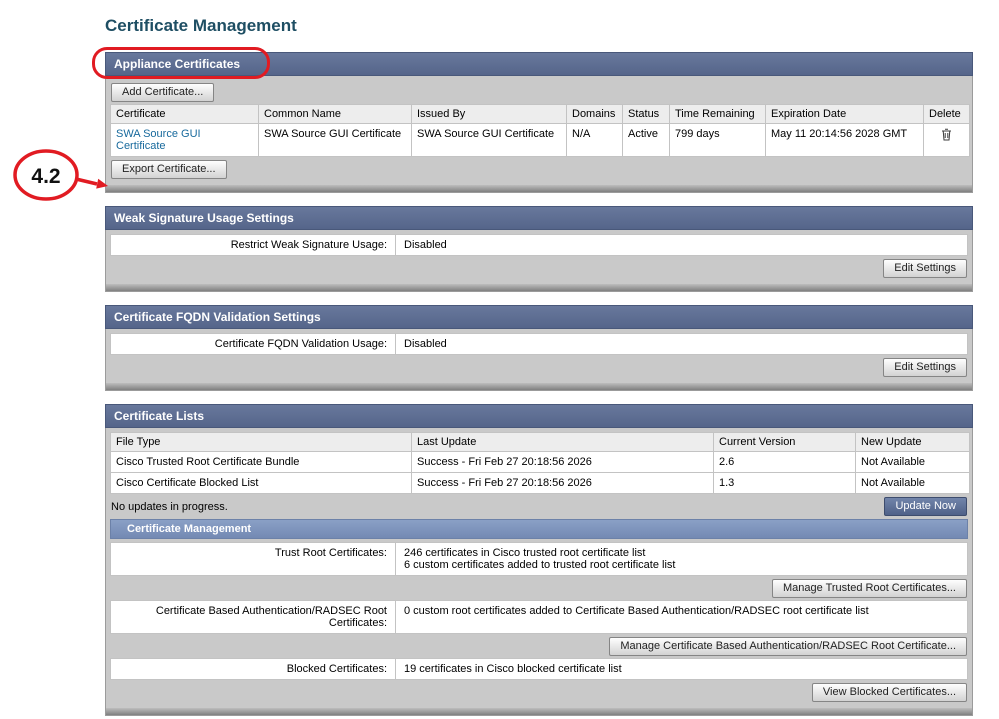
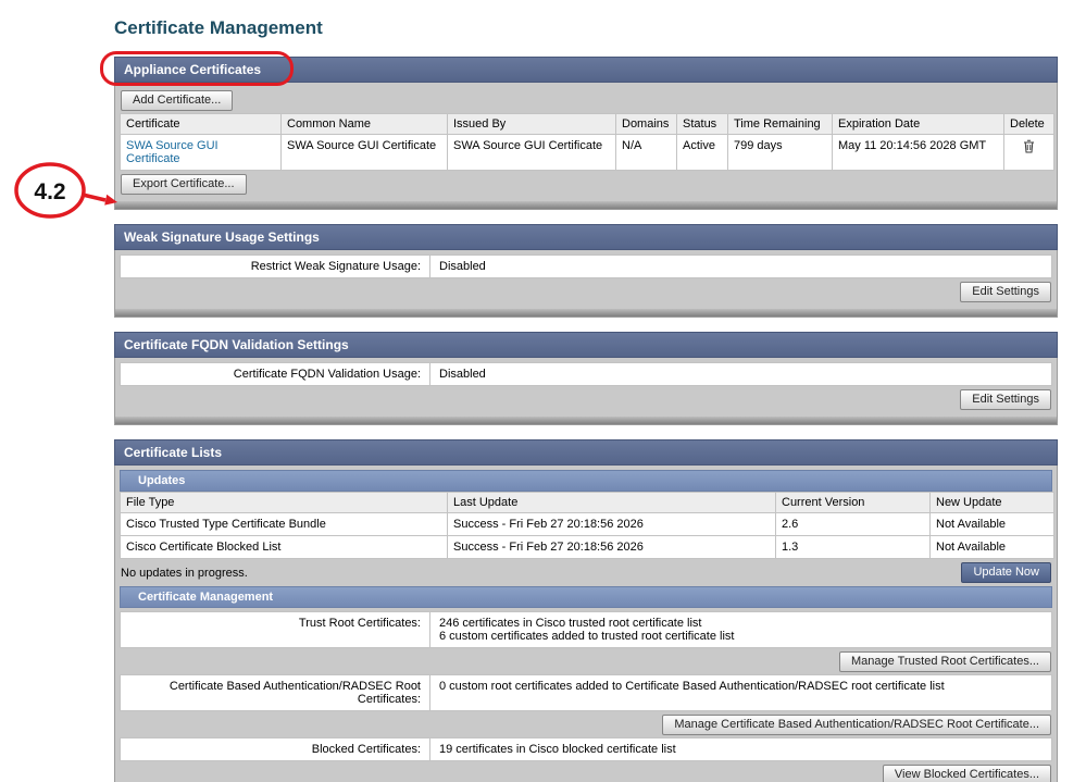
  Certificate Management
  Appliance Certificates
  Add Certificate...
  Certificate	Common Name	Issued By	Domains	Status	Time Remaining	Expiration Date	Delete
  SWA Source GUI Certificate	SWA Source GUI Certificate	SWA Source GUI Certificate	N/A	Active	799 days	May 11 20:14:56 2028 GMT
  Export Certificate...
  Weak Signature Usage Settings
  Restrict Weak Signature Usage:	Disabled
  Edit Settings
  Certificate FQDN Validation Settings
  Certificate FQDN Validation Usage:	Disabled
  Edit Settings
  Certificate Lists
+ Updates
  File Type	Last Update	Current Version	New Update
- Cisco Trusted Root Certificate Bundle	Success - Fri Feb 27 20:18:56 2026	2.6	Not Available
+ Cisco Trusted Type Certificate Bundle	Success - Fri Feb 27 20:18:56 2026	2.6	Not Available
  Cisco Certificate Blocked List	Success - Fri Feb 27 20:18:56 2026	1.3	Not Available
  No updates in progress.
  Update Now
  Certificate Management
  Trust Root Certificates:	246 certificates in Cisco trusted root certificate list 6 custom certificates added to trusted root certificate list
  Manage Trusted Root Certificates...
  Certificate Based Authentication/RADSEC Root Certificates:	0 custom root certificates added to Certificate Based Authentication/RADSEC root certificate list
  Manage Certificate Based Authentication/RADSEC Root Certificate...
  Blocked Certificates:	19 certificates in Cisco blocked certificate list
  View Blocked Certificates...
  4.2
